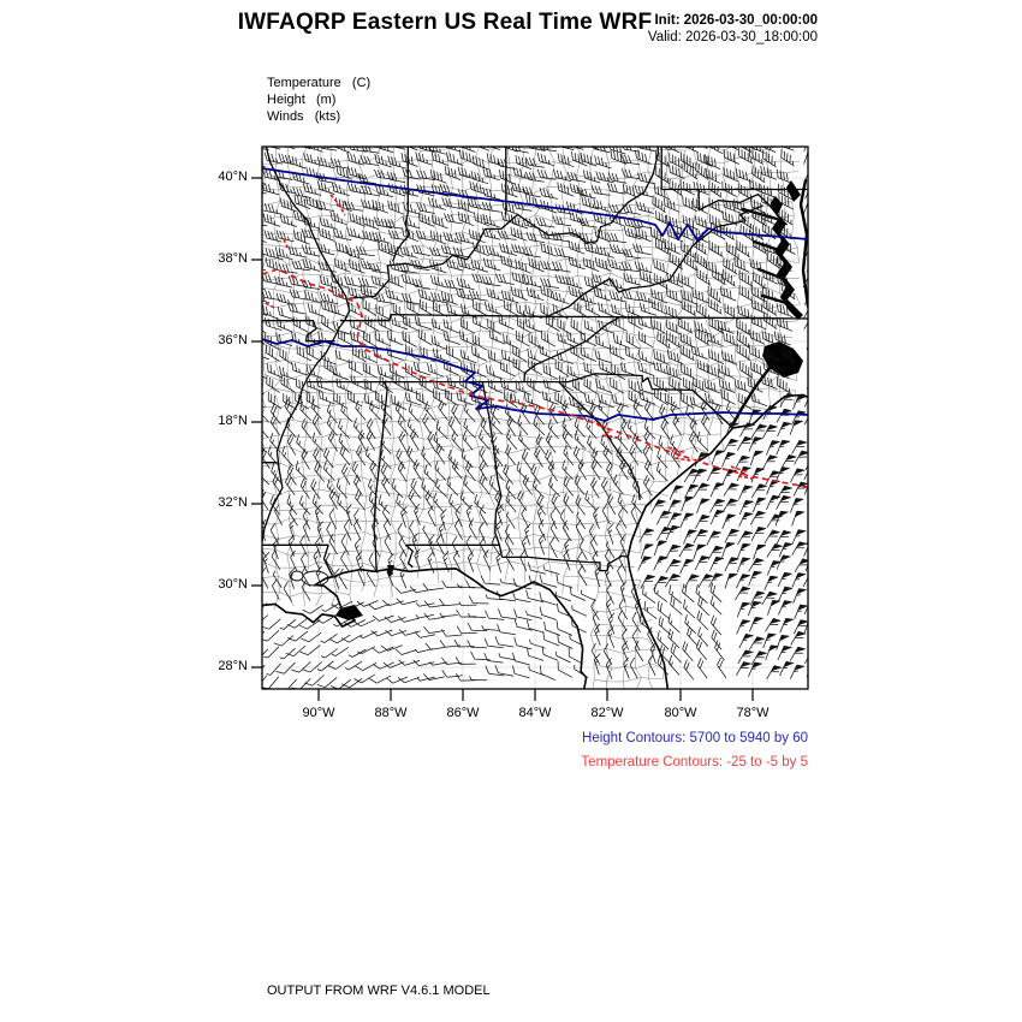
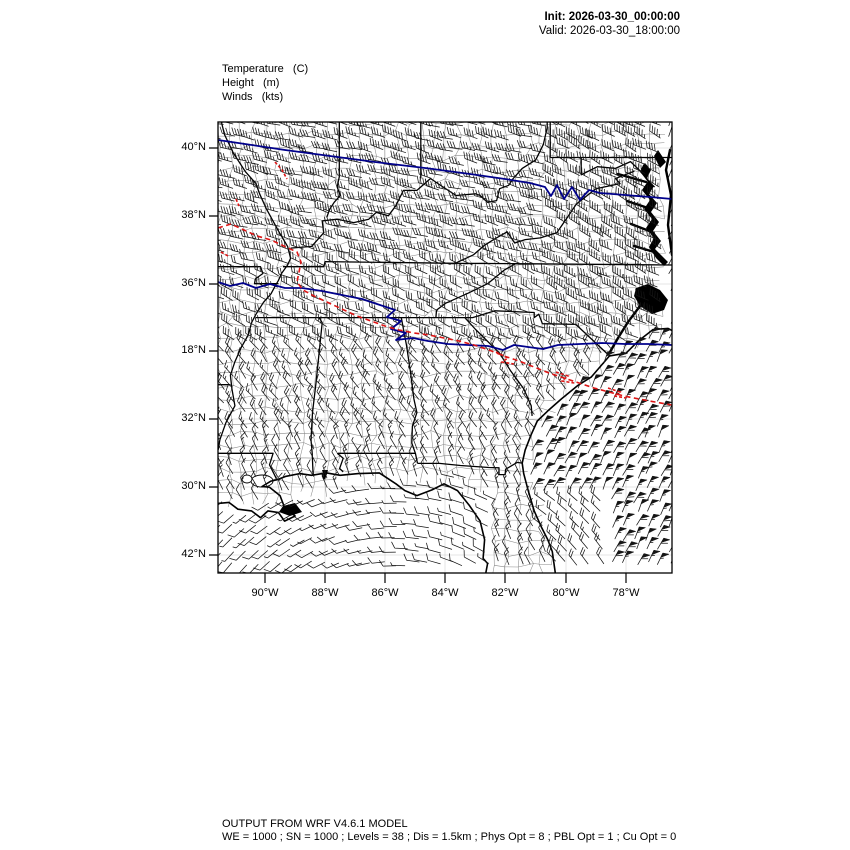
- IWFAQRP Eastern US Real Time WRF
  Init: 2026-03-30_00:00:00
  Valid: 2026-03-30_18:00:00
  Temperature (C)
  Height (m)
  Winds (kts)
- Height Contours: 5700 to 5940 by 60
- Temperature Contours: -25 to -5 by 5
  OUTPUT FROM WRF V4.6.1 MODEL
+ WE = 1000 ; SN = 1000 ; Levels = 38 ; Dis = 1.5km ; Phys Opt = 8 ; PBL Opt = 1 ; Cu Opt = 0
  40°N
  38°N
  36°N
  18°N
  32°N
  30°N
- 28°N
+ 42°N
  90°W
  88°W
  86°W
  84°W
  82°W
  80°W
  78°W
